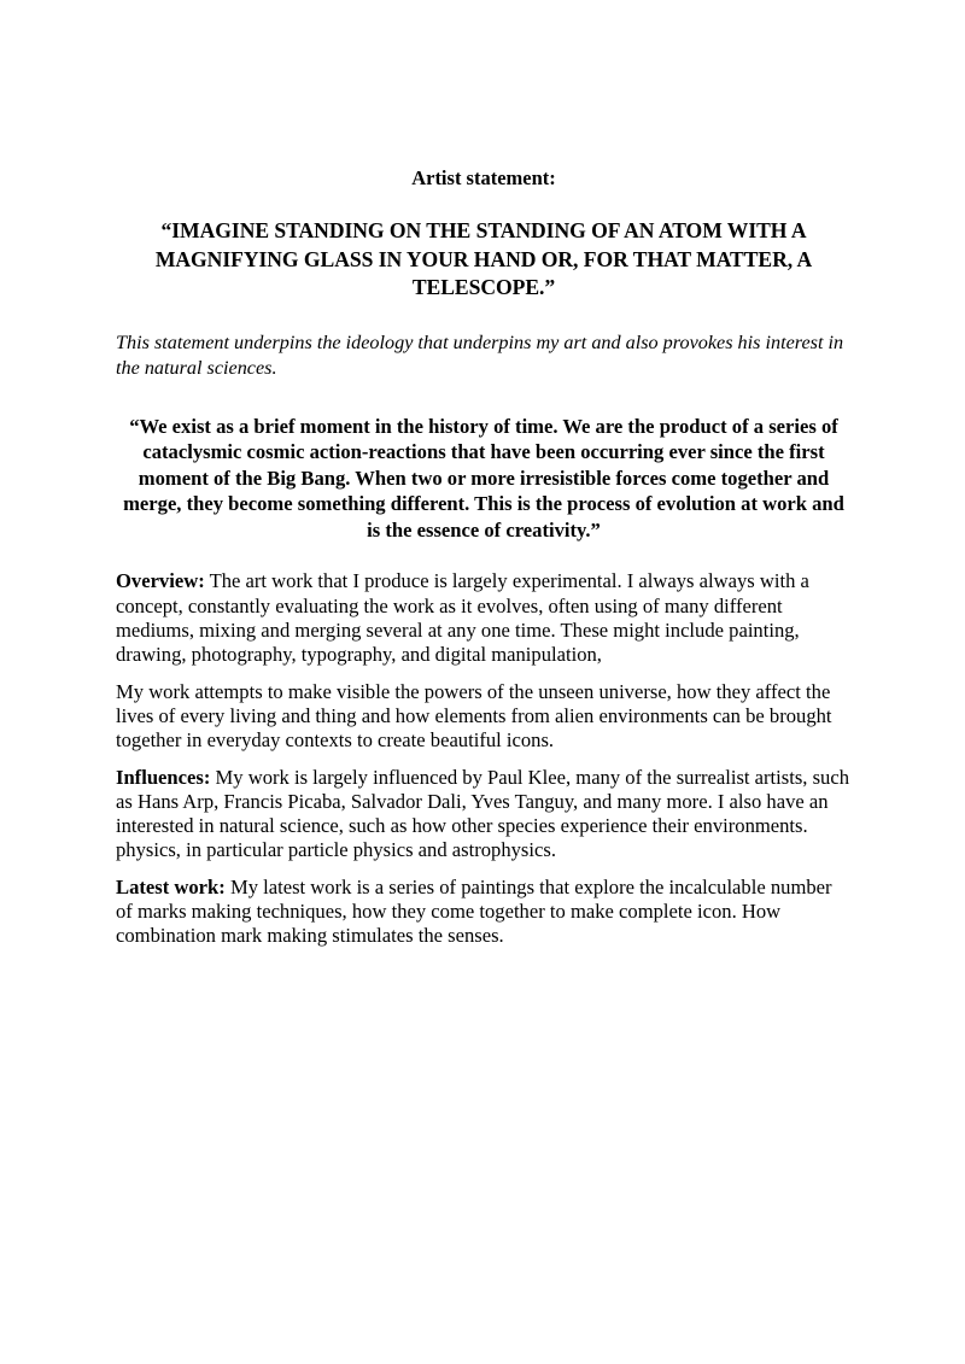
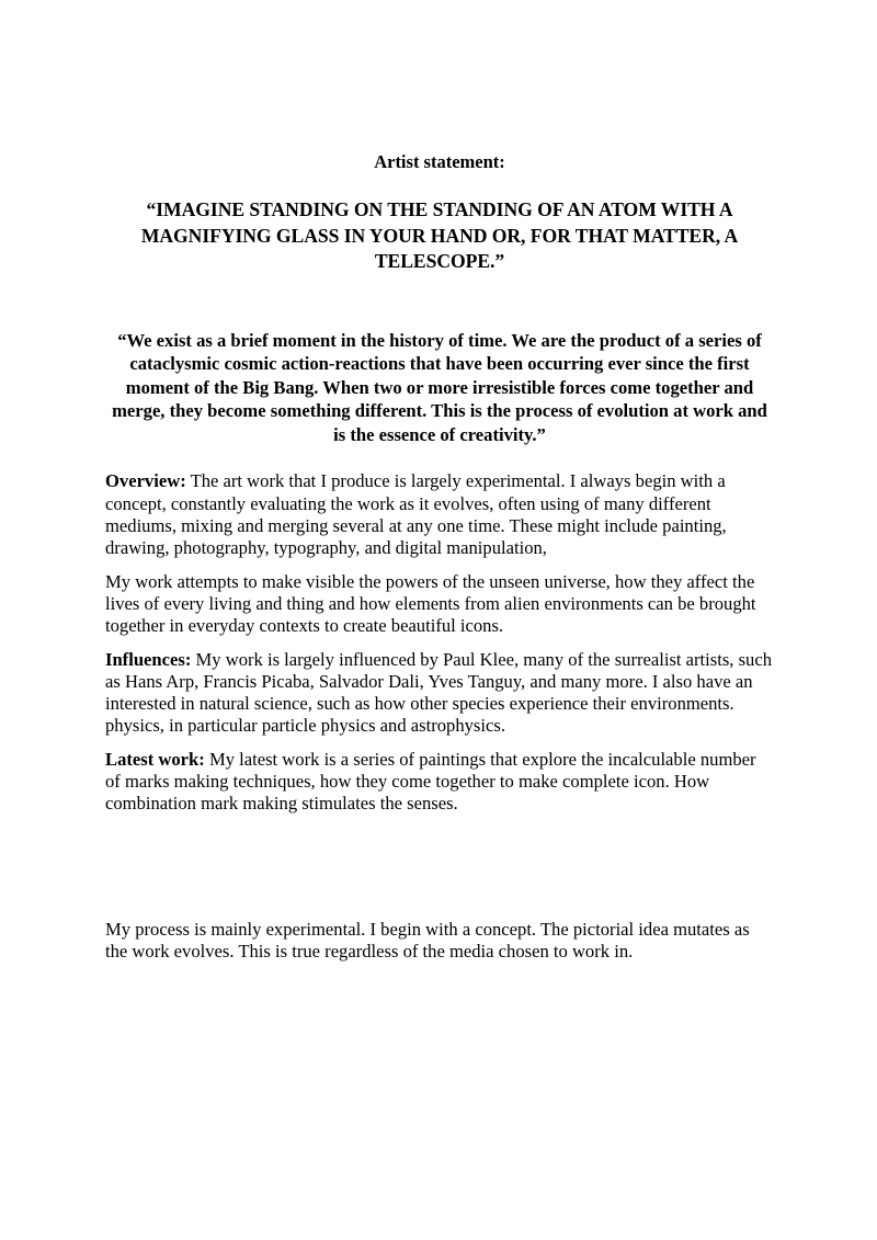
  Artist statement:
  “IMAGINE STANDING ON THE STANDING OF AN ATOM WITH A MAGNIFYING GLASS IN YOUR HAND OR, FOR THAT MATTER, A TELESCOPE.”
- This statement underpins the ideology that underpins my art and also provokes his interest in the natural sciences.
  “We exist as a brief moment in the history of time. We are the product of a series of cataclysmic cosmic action-reactions that have been occurring ever since the first moment of the Big Bang. When two or more irresistible forces come together and merge, they become something different. This is the process of evolution at work and is the essence of creativity.”
- Overview: The art work that I produce is largely experimental. I always always with a concept, constantly evaluating the work as it evolves, often using of many different mediums, mixing and merging several at any one time. These might include painting, drawing, photography, typography, and digital manipulation,
+ Overview: The art work that I produce is largely experimental. I always begin with a concept, constantly evaluating the work as it evolves, often using of many different mediums, mixing and merging several at any one time. These might include painting, drawing, photography, typography, and digital manipulation,
  My work attempts to make visible the powers of the unseen universe, how they affect the lives of every living and thing and how elements from alien environments can be brought together in everyday contexts to create beautiful icons.
  Influences: My work is largely influenced by Paul Klee, many of the surrealist artists, such as Hans Arp, Francis Picaba, Salvador Dali, Yves Tanguy, and many more. I also have an interested in natural science, such as how other species experience their environments. physics, in particular particle physics and astrophysics.
  Latest work: My latest work is a series of paintings that explore the incalculable number of marks making techniques, how they come together to make complete icon. How combination mark making stimulates the senses.
+ My process is mainly experimental. I begin with a concept. The pictorial idea mutates as the work evolves. This is true regardless of the media chosen to work in.
